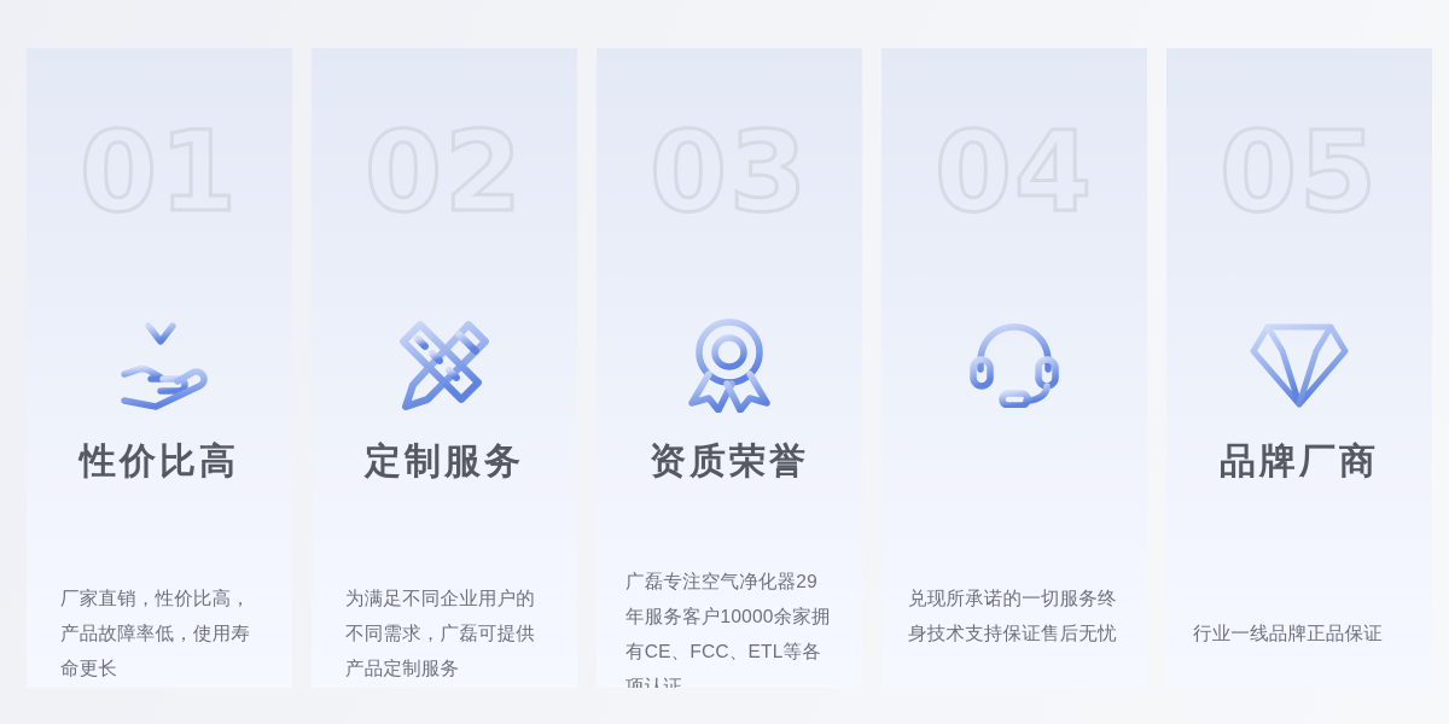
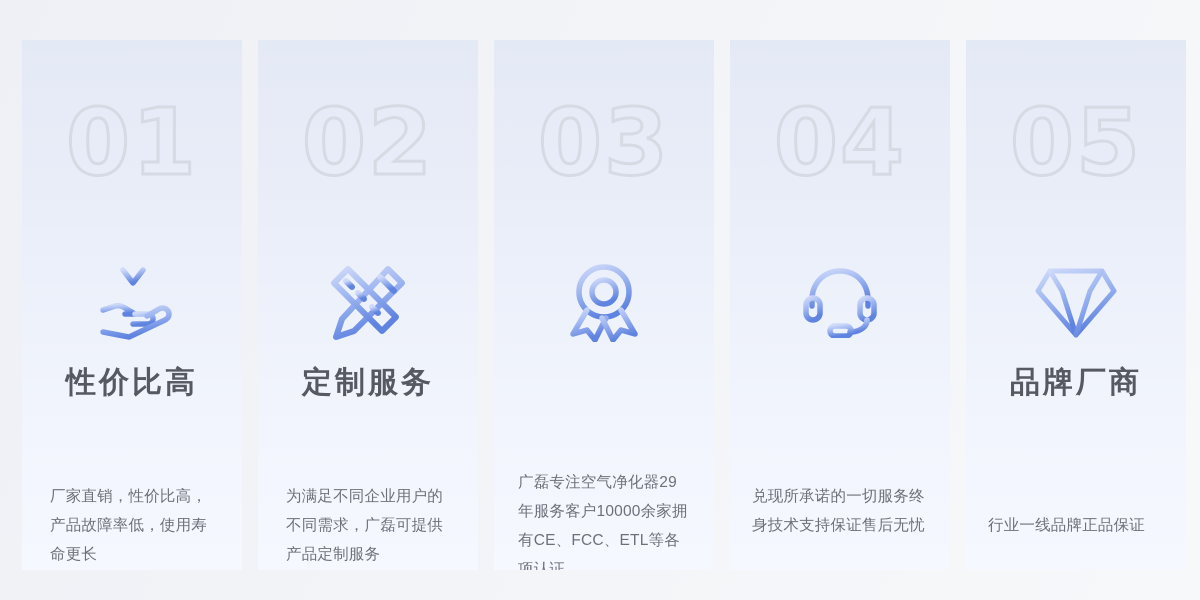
  性价比高
  厂家直销，性价比高，产品故障率低，使用寿命更长
  定制服务
  为满足不同企业用户的不同需求，广磊可提供产品定制服务
- 资质荣誉
  广磊专注空气净化器29年服务客户10000余家拥有CE、FCC、ETL等各项认证
  兑现所承诺的一切服务终身技术支持保证售后无忧
  品牌厂商
  行业一线品牌正品保证
